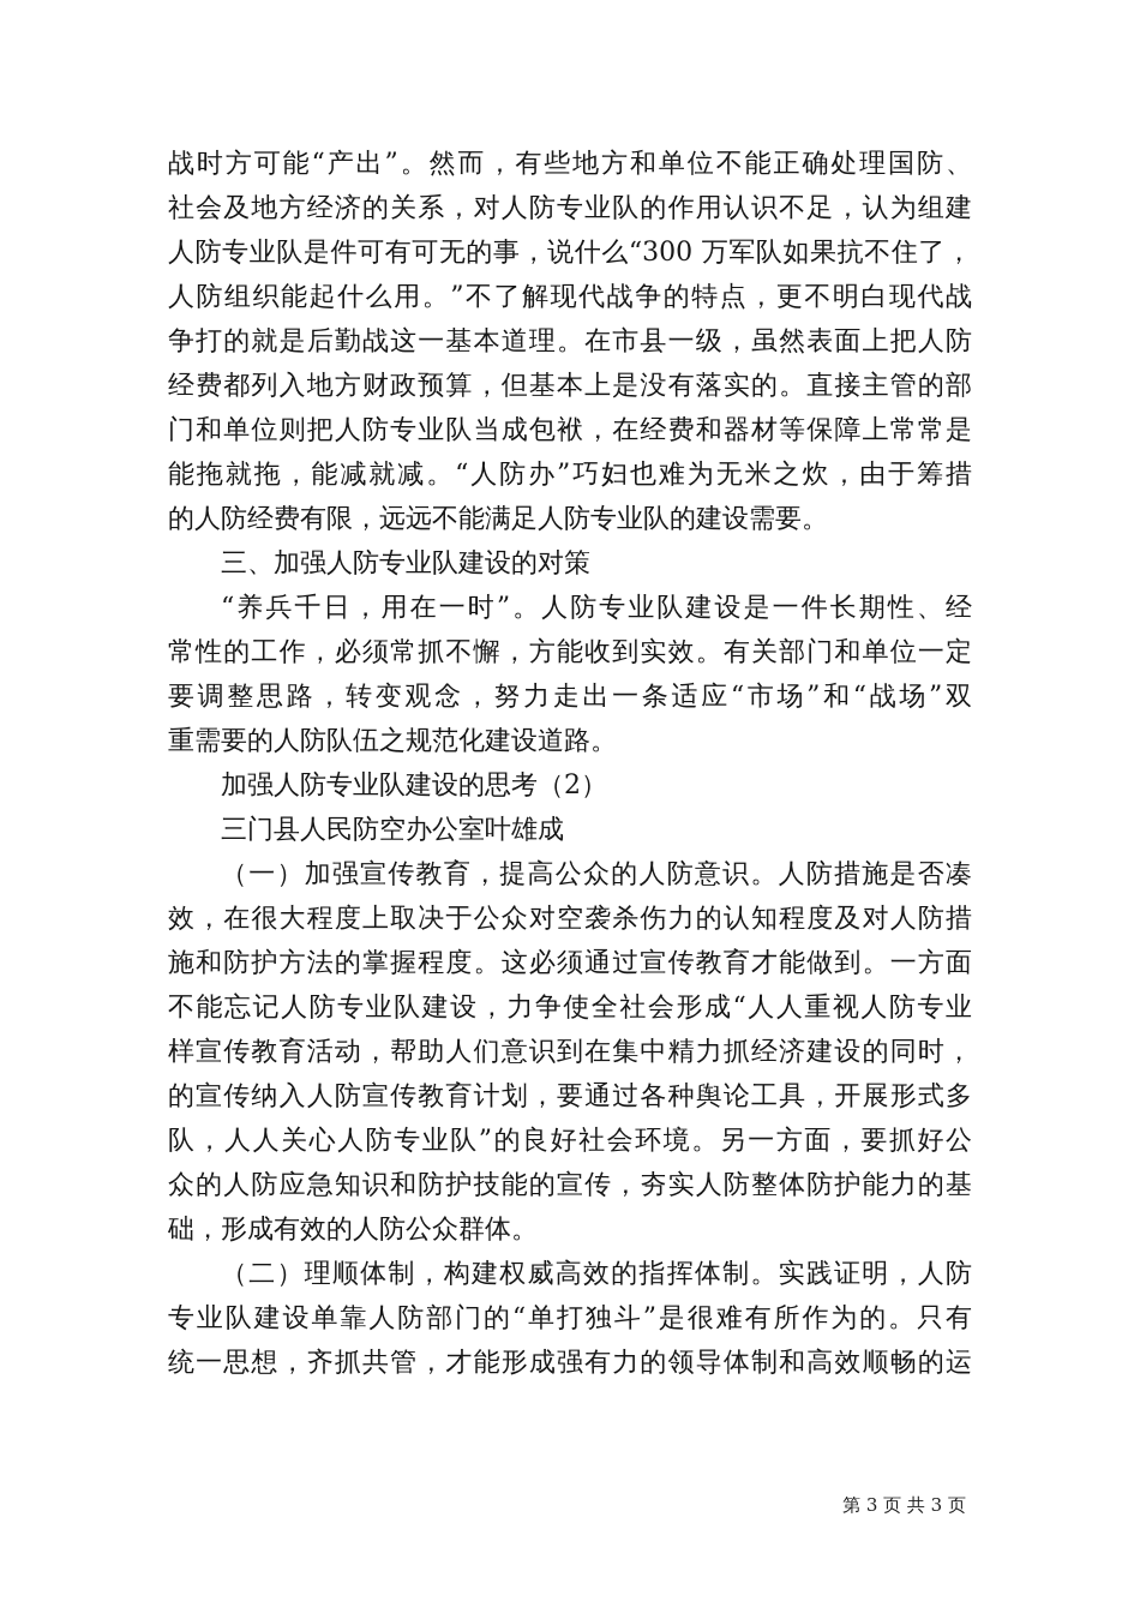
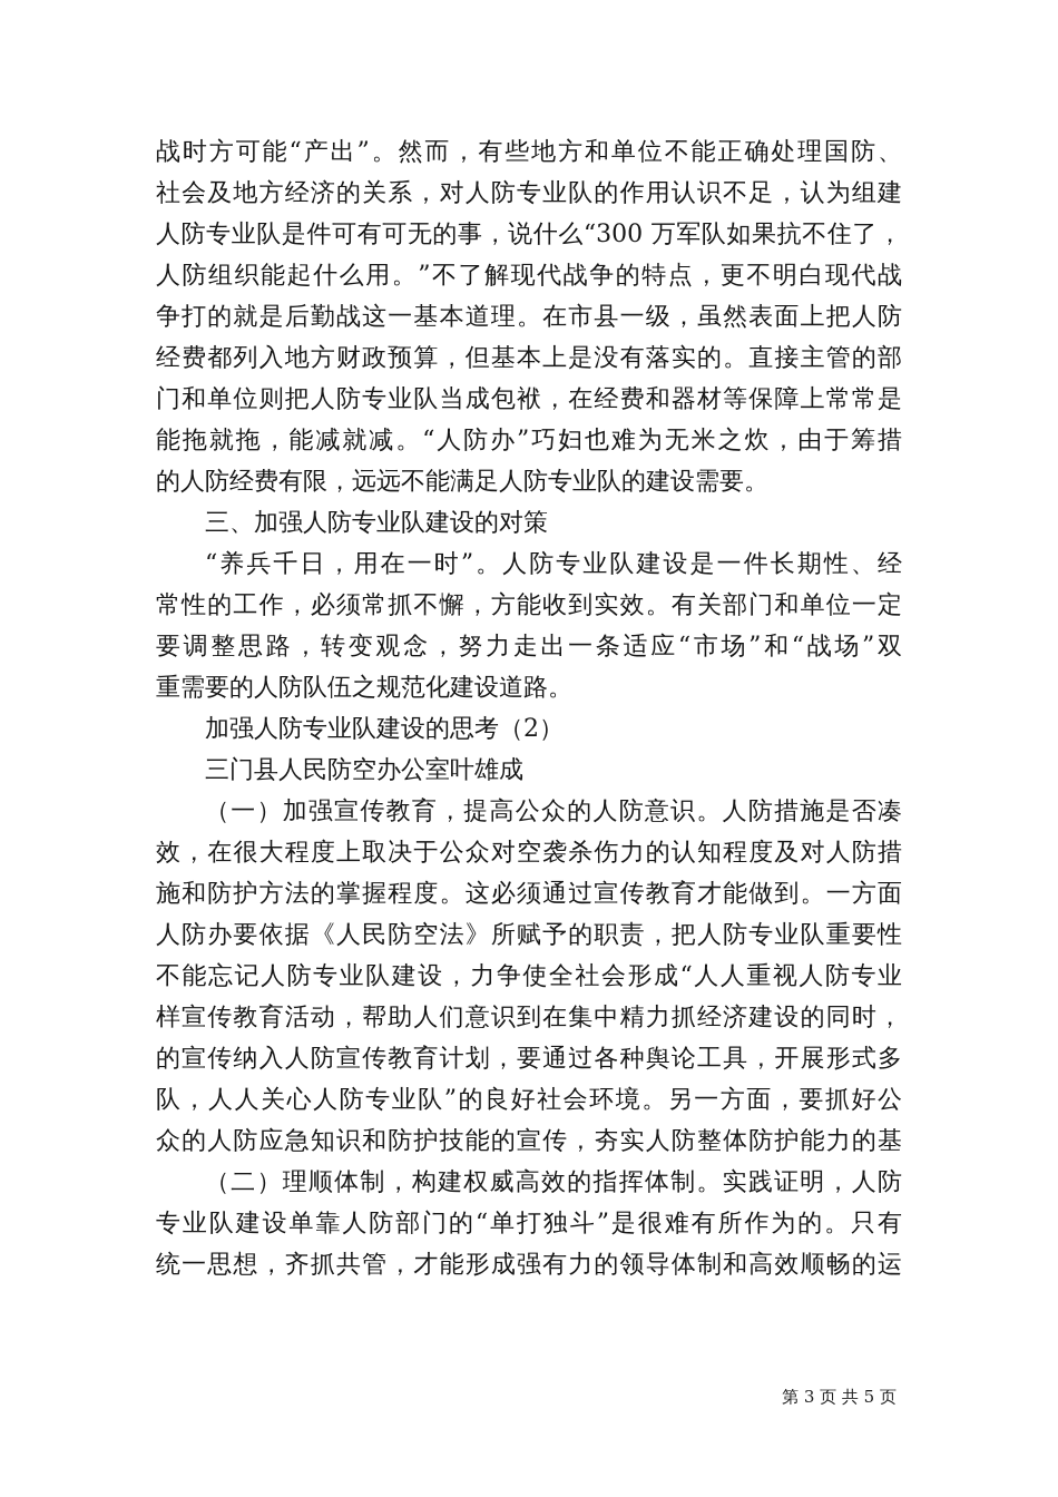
  战时方可能“产出”。然而，有些地方和单位不能正确处理国防、
  社会及地方经济的关系，对人防专业队的作用认识不足，认为组建
  人防专业队是件可有可无的事，说什么“300 万军队如果抗不住了，
  人防组织能起什么用。”不了解现代战争的特点，更不明白现代战
  争打的就是后勤战这一基本道理。在市县一级，虽然表面上把人防
  经费都列入地方财政预算，但基本上是没有落实的。直接主管的部
  门和单位则把人防专业队当成包袱，在经费和器材等保障上常常是
  能拖就拖，能减就减。“人防办”巧妇也难为无米之炊，由于筹措
  的人防经费有限，远远不能满足人防专业队的建设需要。
  三、加强人防专业队建设的对策
  “养兵千日，用在一时”。人防专业队建设是一件长期性、经
  常性的工作，必须常抓不懈，方能收到实效。有关部门和单位一定
  要调整思路，转变观念，努力走出一条适应“市场”和“战场”双
  重需要的人防队伍之规范化建设道路。
  加强人防专业队建设的思考（2）
  三门县人民防空办公室叶雄成
  （一）加强宣传教育，提高公众的人防意识。人防措施是否凑
  效，在很大程度上取决于公众对空袭杀伤力的认知程度及对人防措
  施和防护方法的掌握程度。这必须通过宣传教育才能做到。一方面
+ 人防办要依据《人民防空法》所赋予的职责，把人防专业队重要性
  不能忘记人防专业队建设，力争使全社会形成“人人重视人防专业
  样宣传教育活动，帮助人们意识到在集中精力抓经济建设的同时，
  的宣传纳入人防宣传教育计划，要通过各种舆论工具，开展形式多
  队，人人关心人防专业队”的良好社会环境。另一方面，要抓好公
  众的人防应急知识和防护技能的宣传，夯实人防整体防护能力的基
- 础，形成有效的人防公众群体。
  （二）理顺体制，构建权威高效的指挥体制。实践证明，人防
  专业队建设单靠人防部门的“单打独斗”是很难有所作为的。只有
  统一思想，齐抓共管，才能形成强有力的领导体制和高效顺畅的运
- 第 3 页 共 3 页
+ 第 3 页 共 5 页
